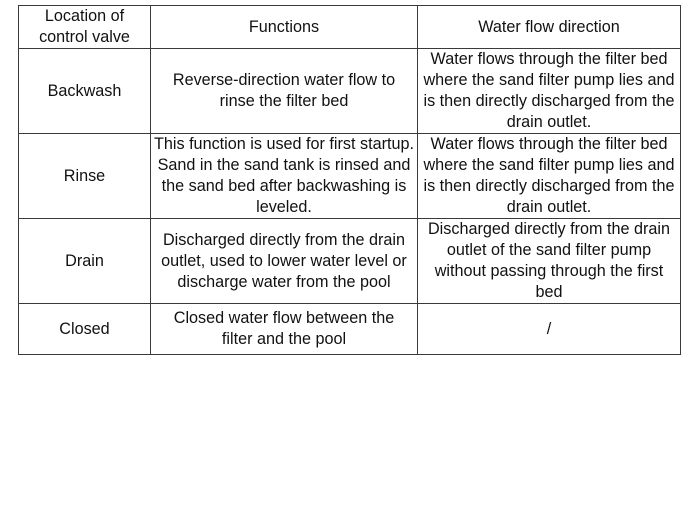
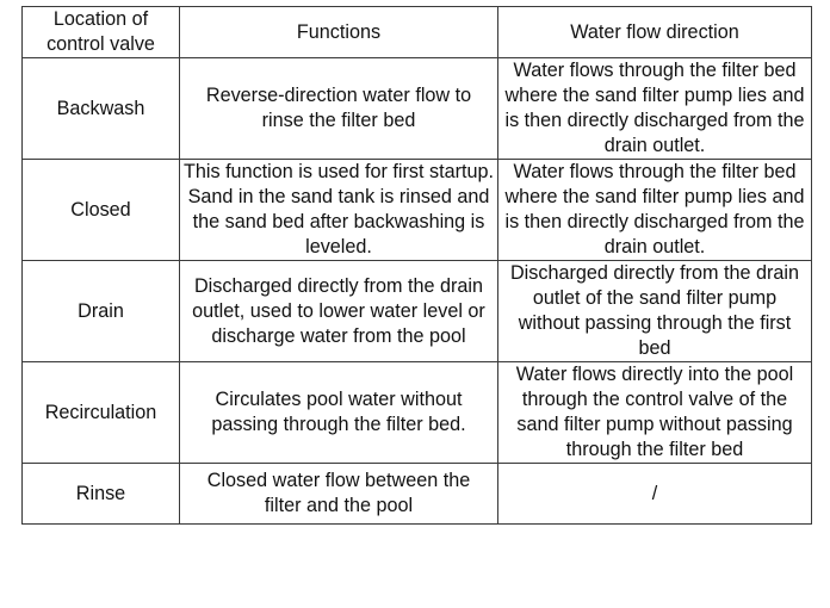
  Location of control valve	Functions	Water flow direction
  Backwash	Reverse-direction water flow to rinse the filter bed	Water flows through the filter bed where the sand filter pump lies and is then directly discharged from the drain outlet.
- Rinse	This function is used for first startup. Sand in the sand tank is rinsed and the sand bed after backwashing is leveled.	Water flows through the filter bed where the sand filter pump lies and is then directly discharged from the drain outlet.
+ Closed	This function is used for first startup. Sand in the sand tank is rinsed and the sand bed after backwashing is leveled.	Water flows through the filter bed where the sand filter pump lies and is then directly discharged from the drain outlet.
  Drain	Discharged directly from the drain outlet, used to lower water level or discharge water from the pool	Discharged directly from the drain outlet of the sand filter pump without passing through the first bed
+ Recirculation	Circulates pool water without passing through the filter bed.	Water flows directly into the pool through the control valve of the sand filter pump without passing through the filter bed
- Closed	Closed water flow between the filter and the pool	/
+ Rinse	Closed water flow between the filter and the pool	/
